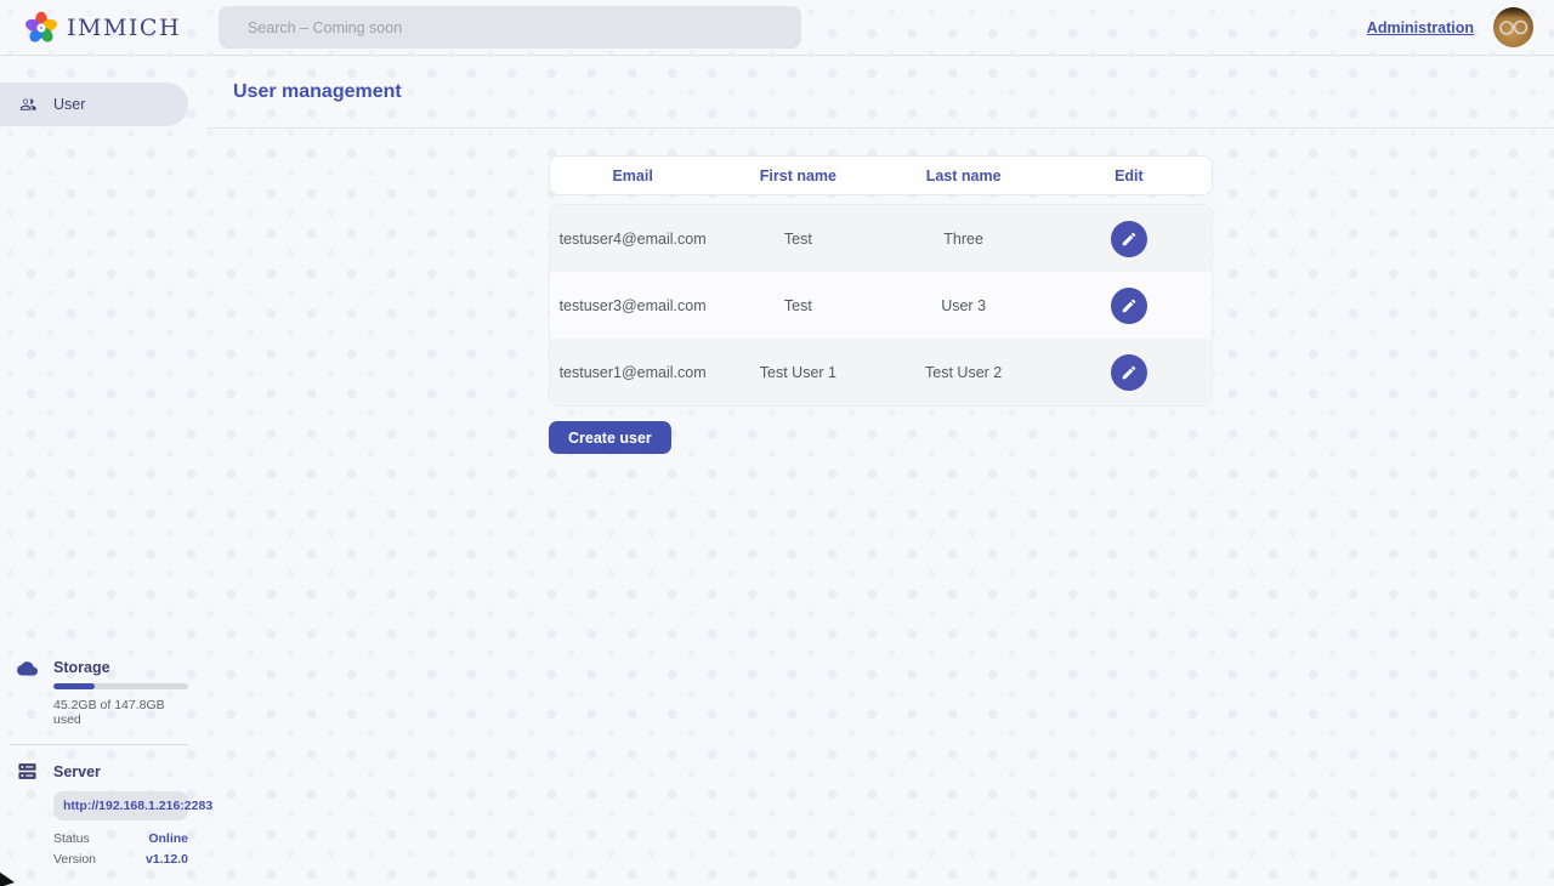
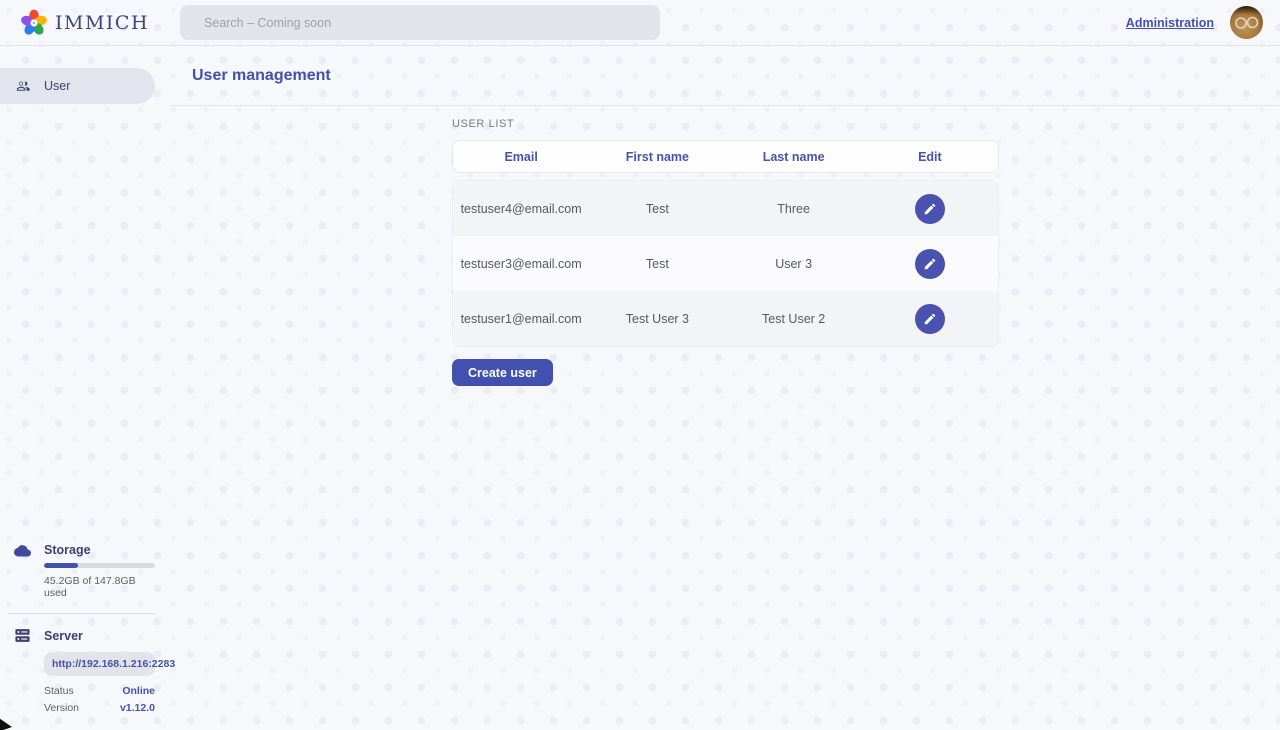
  IMMICH
  Search – Coming soon
  Administration
  User
  Storage
  45.2GB of 147.8GB used
  Server
  http://192.168.1.216:228
  Status
  Online
  Version
  v1.12.0
  User management
+ USER LIST
  Email
  First name
  Last name
  Edit
  testuser4@email.com
  Test
  Three
  testuser3@email.com
  Test
  User 3
  testuser1@email.com
- Test User 1
+ Test User 3
  Test User 2
  Create user
